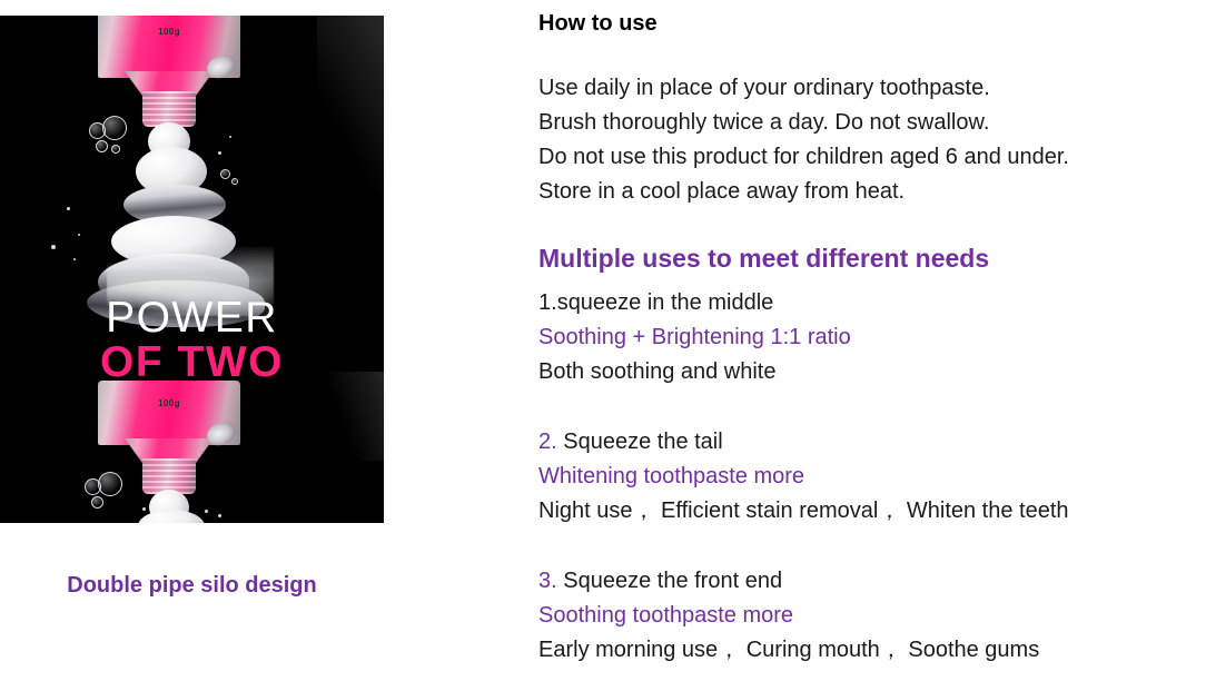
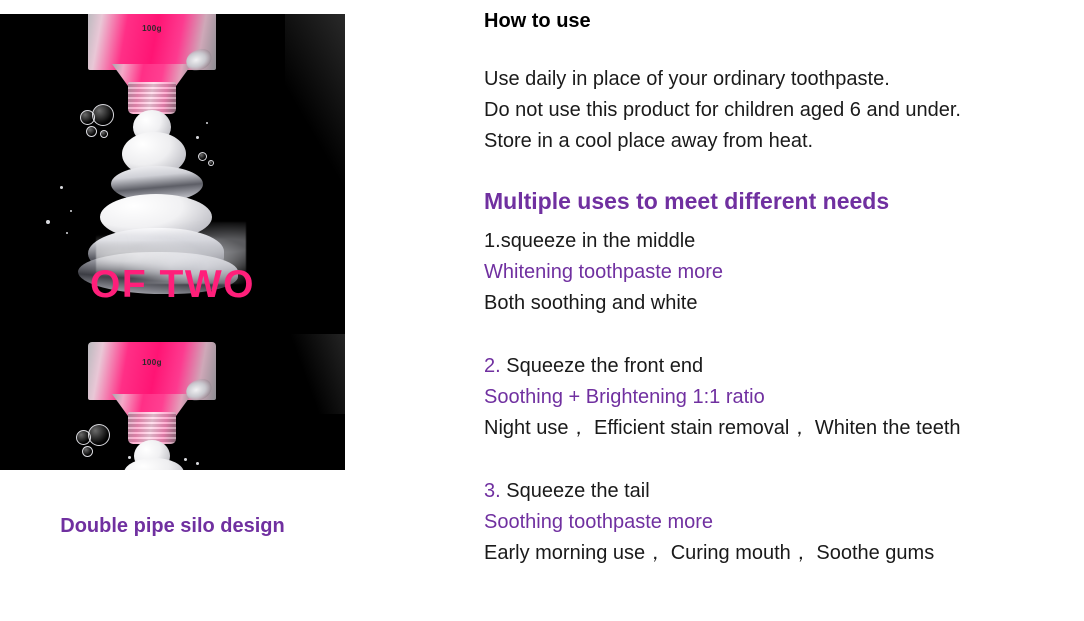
  100g
- POWER
  OF TWO
  100g
  Double pipe silo design
  How to use
  Use daily in place of your ordinary toothpaste.
- Brush thoroughly twice a day. Do not swallow.
  Do not use this product for children aged 6 and under.
  Store in a cool place away from heat.
  Multiple uses to meet different needs
  1.squeeze in the middle
- Soothing + Brightening 1:1 ratio
+ Whitening toothpaste more
  Both soothing and white
- 2. Squeeze the tail
+ 2. Squeeze the front end
- Whitening toothpaste more
+ Soothing + Brightening 1:1 ratio
  Night use， Efficient stain removal， Whiten the teeth
- 3. Squeeze the front end
+ 3. Squeeze the tail
  Soothing toothpaste more
  Early morning use， Curing mouth， Soothe gums
